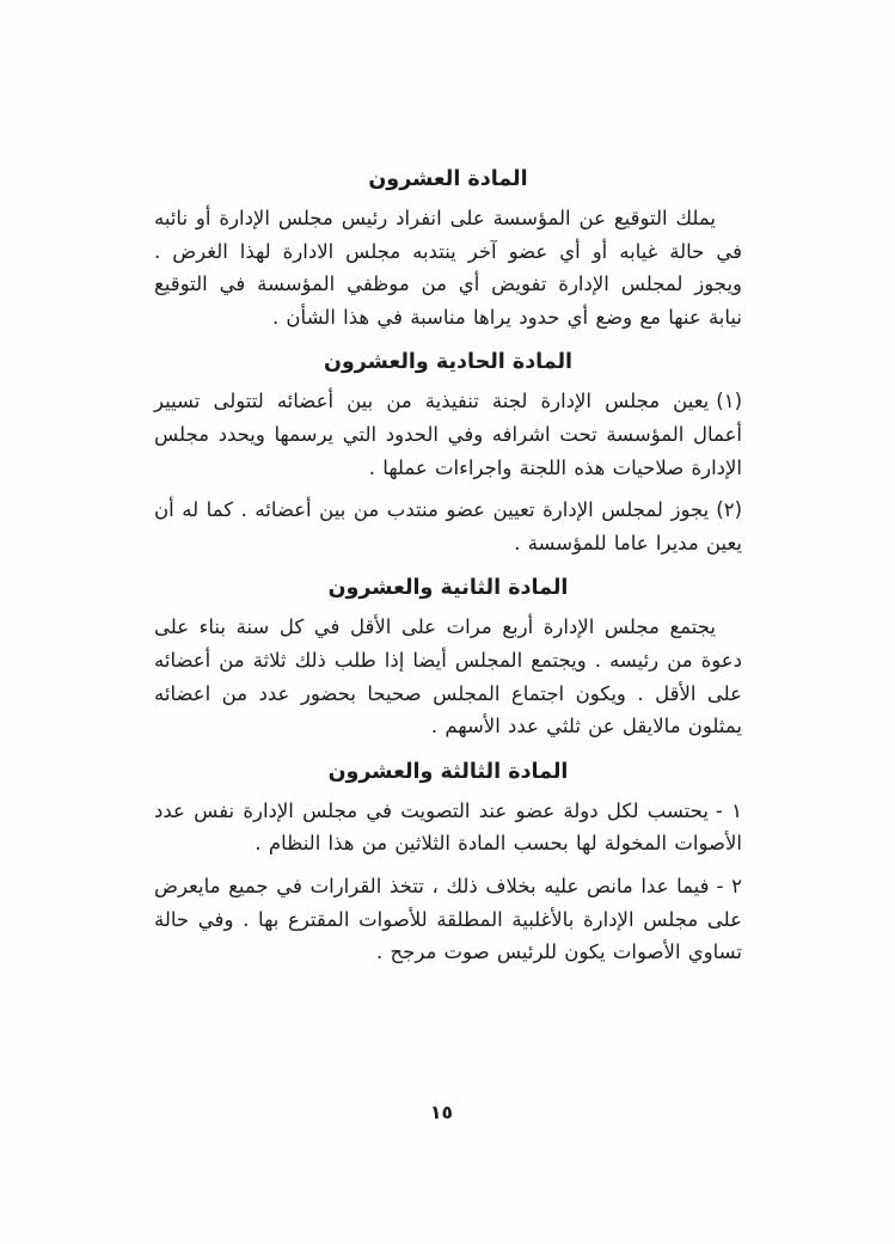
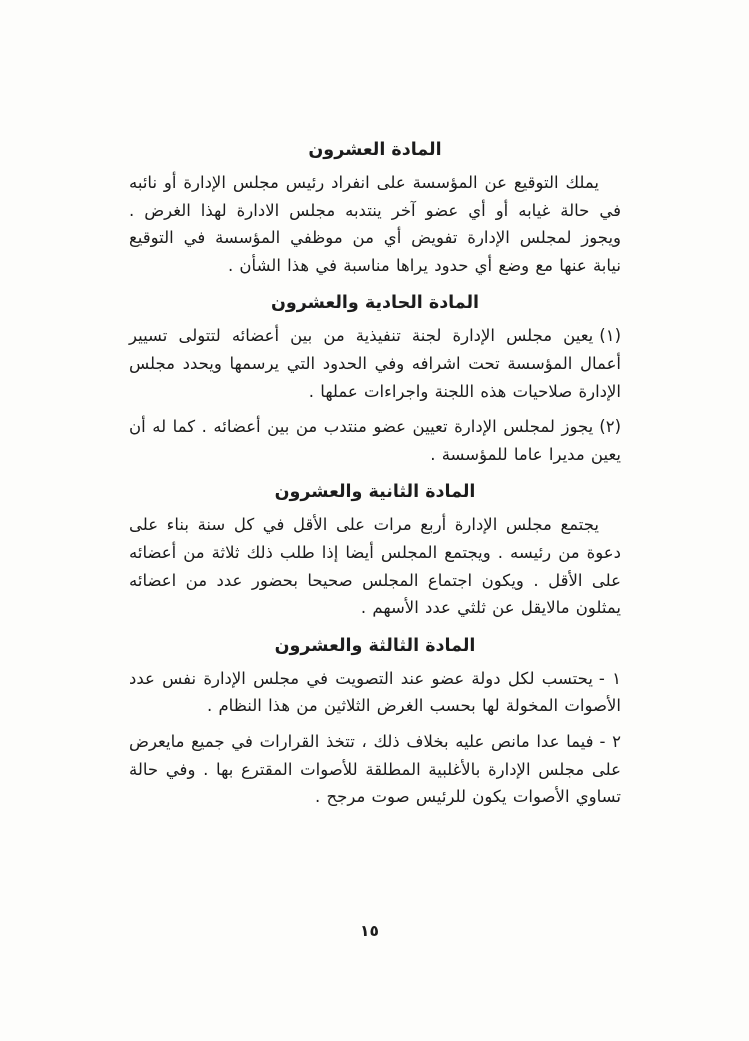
  المادة العشرون
  يملك التوقيع عن المؤسسة على انفراد رئيس مجلس الإدارة أو نائبه في حالة غيابه أو أي عضو آخر ينتدبه مجلس الادارة لهذا الغرض . ويجوز لمجلس الإدارة تفويض أي من موظفي المؤسسة في التوقيع نيابة عنها مع وضع أي حدود يراها مناسبة في هذا الشأن .
  المادة الحادية والعشرون
  (١)يعين مجلس الإدارة لجنة تنفيذية من بين أعضائه لتتولى تسيير أعمال المؤسسة تحت اشرافه وفي الحدود التي يرسمها ويحدد مجلس الإدارة صلاحيات هذه اللجنة واجراءات عملها .
  (٢)يجوز لمجلس الإدارة تعيين عضو منتدب من بين أعضائه . كما له أن يعين مديرا عاما للمؤسسة .
  المادة الثانية والعشرون
  يجتمع مجلس الإدارة أربع مرات على الأقل في كل سنة بناء على دعوة من رئيسه . ويجتمع المجلس أيضا إذا طلب ذلك ثلاثة من أعضائه على الأقل . ويكون اجتماع المجلس صحيحا بحضور عدد من اعضائه يمثلون مالايقل عن ثلثي عدد الأسهم .
  المادة الثالثة والعشرون
- ١ -يحتسب لكل دولة عضو عند التصويت في مجلس الإدارة نفس عدد الأصوات المخولة لها بحسب المادة الثلاثين من هذا النظام .
+ ١ -يحتسب لكل دولة عضو عند التصويت في مجلس الإدارة نفس عدد الأصوات المخولة لها بحسب الغرض الثلاثين من هذا النظام .
  ٢ -فيما عدا مانص عليه بخلاف ذلك ، تتخذ القرارات في جميع مايعرض على مجلس الإدارة بالأغلبية المطلقة للأصوات المقترع بها . وفي حالة تساوي الأصوات يكون للرئيس صوت مرجح .
  ١٥
